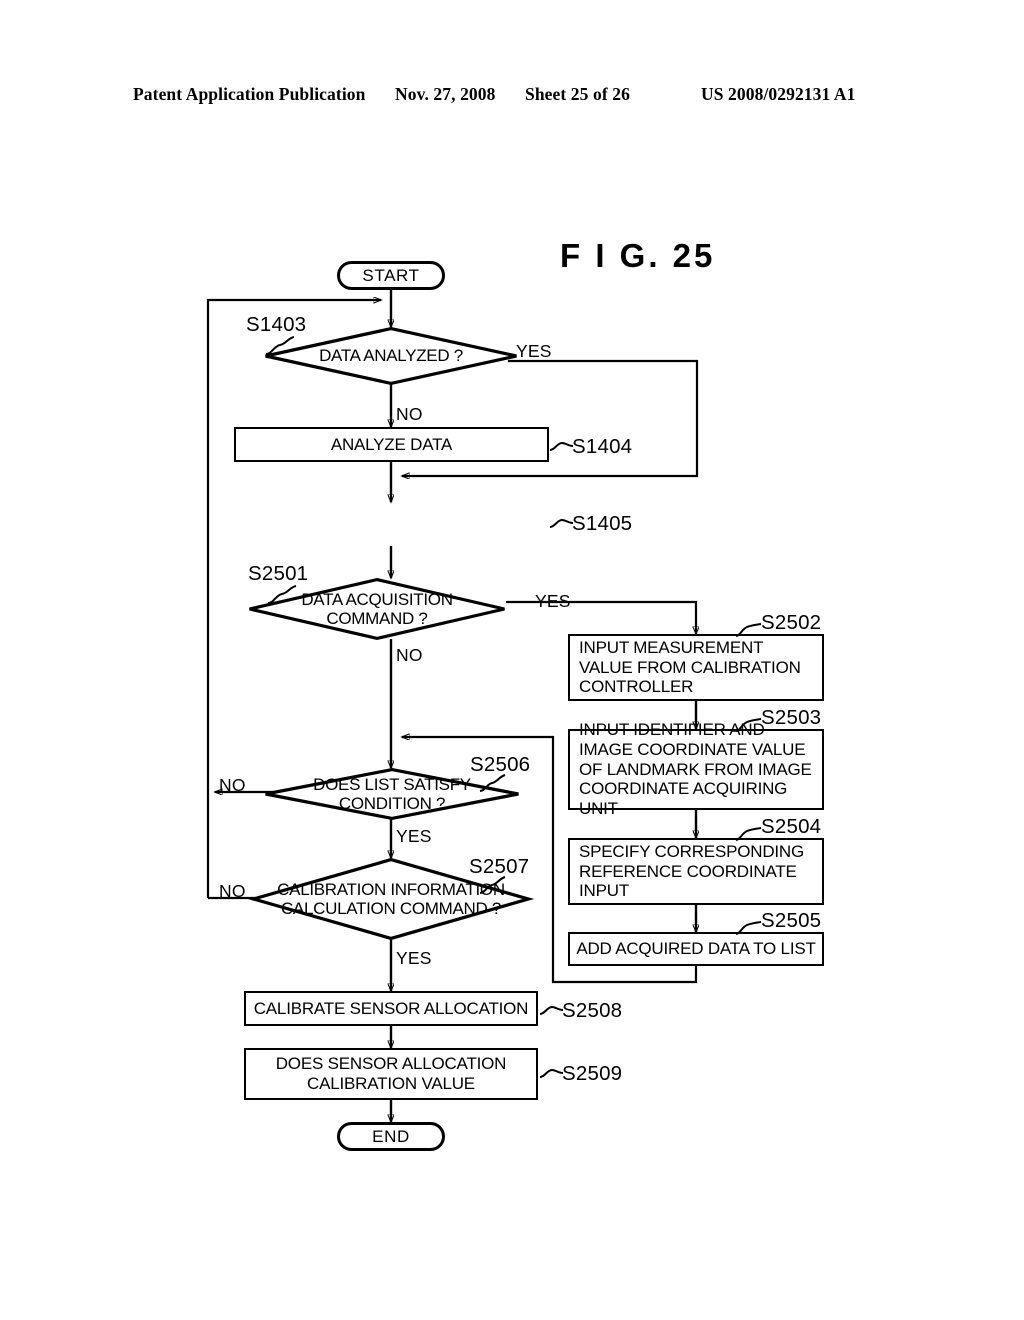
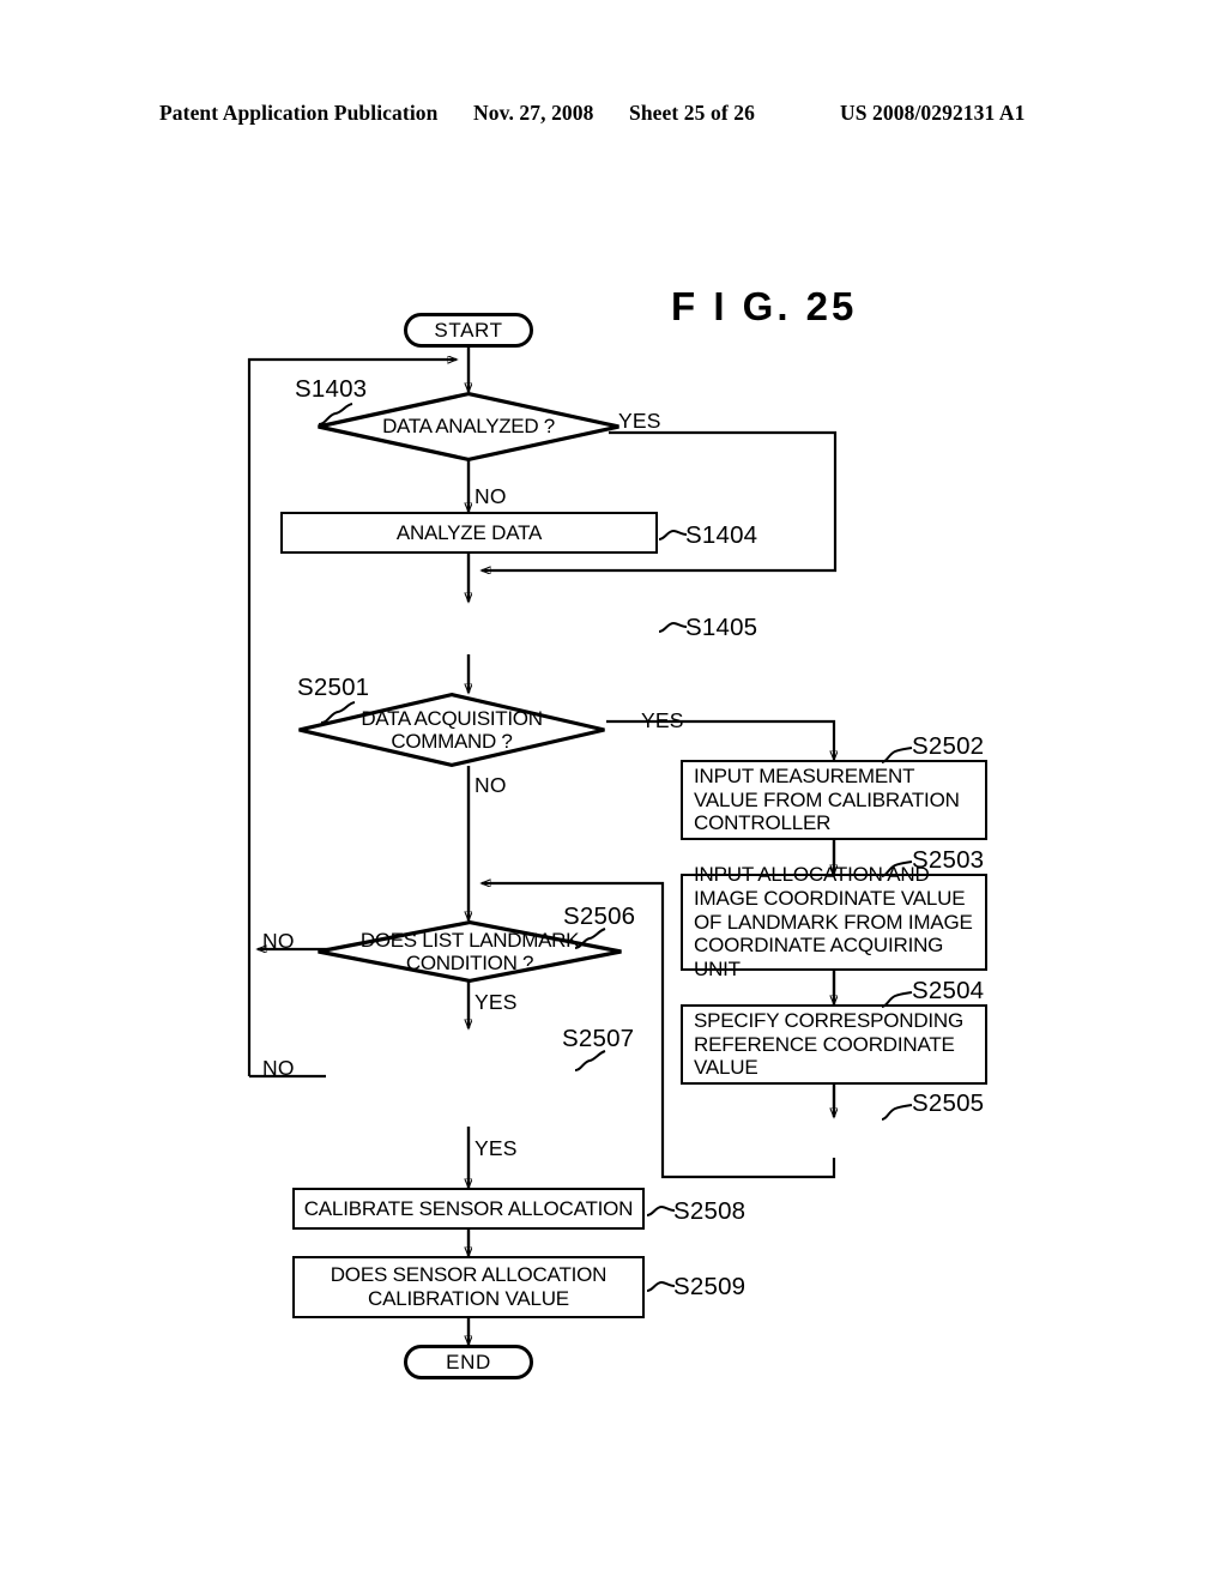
  Patent Application Publication
  Nov. 27, 2008
  Sheet 25 of 26
  US 2008/0292131 A1
  F I G. 25
  START
  DATA ANALYZED ?
  S1403
  YES
  NO
  ANALYZE DATA
  S1404
  S1405
  DATA ACQUISITION COMMAND ?
  S2501
  YES
  NO
  INPUT MEASUREMENT VALUE FROM CALIBRATION CONTROLLER
  S2502
- INPUT IDENTIFIER AND IMAGE COORDINATE VALUE OF LANDMARK FROM IMAGE COORDINATE ACQUIRING UNIT
+ INPUT ALLOCATION AND IMAGE COORDINATE VALUE OF LANDMARK FROM IMAGE COORDINATE ACQUIRING UNIT
  S2503
- SPECIFY CORRESPONDING REFERENCE COORDINATE INPUT
+ SPECIFY CORRESPONDING REFERENCE COORDINATE VALUE
  S2504
- ADD ACQUIRED DATA TO LIST
  S2505
- DOES LIST SATISFY CONDITION ?
+ DOES LIST LANDMARK CONDITION ?
  S2506
  NO
  YES
- CALIBRATION INFORMATION CALCULATION COMMAND ?
  S2507
  NO
  YES
  CALIBRATE SENSOR ALLOCATION
  S2508
  DOES SENSOR ALLOCATION CALIBRATION VALUE
  S2509
  END
